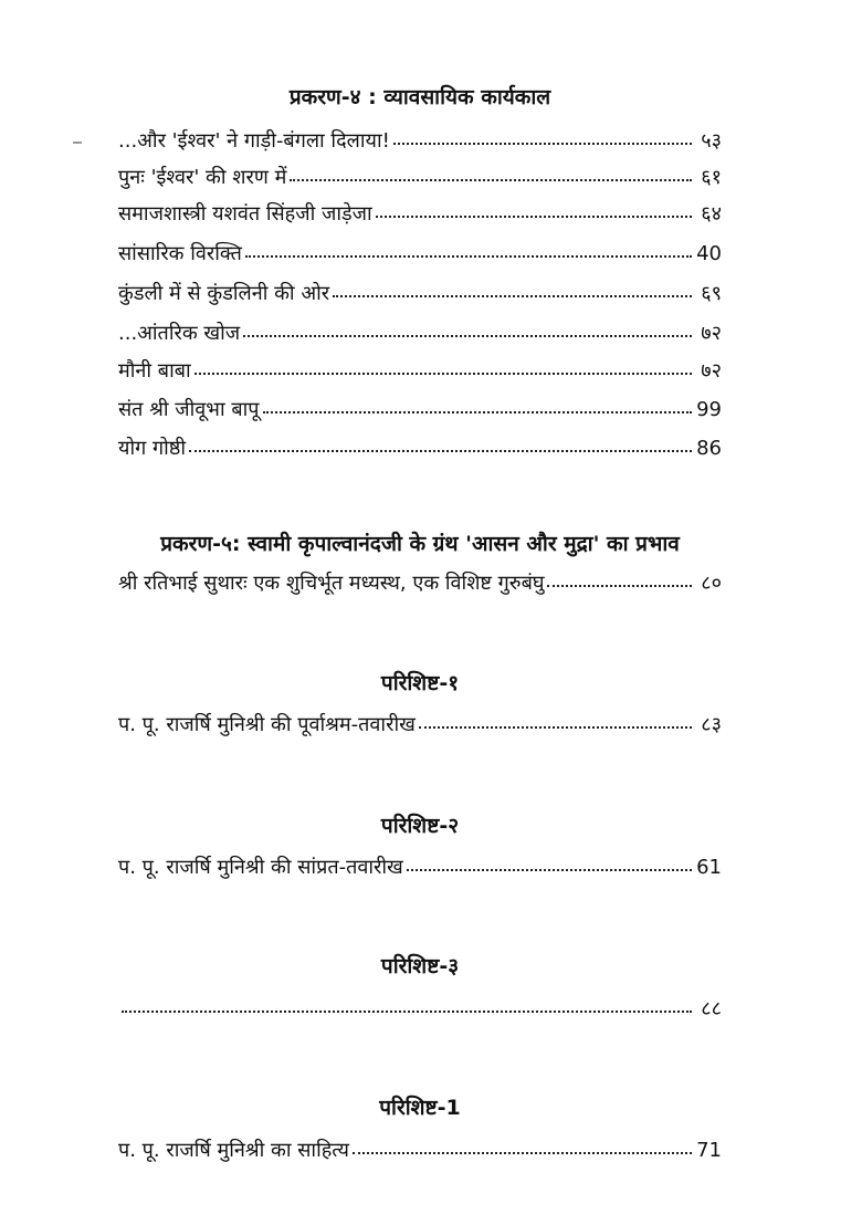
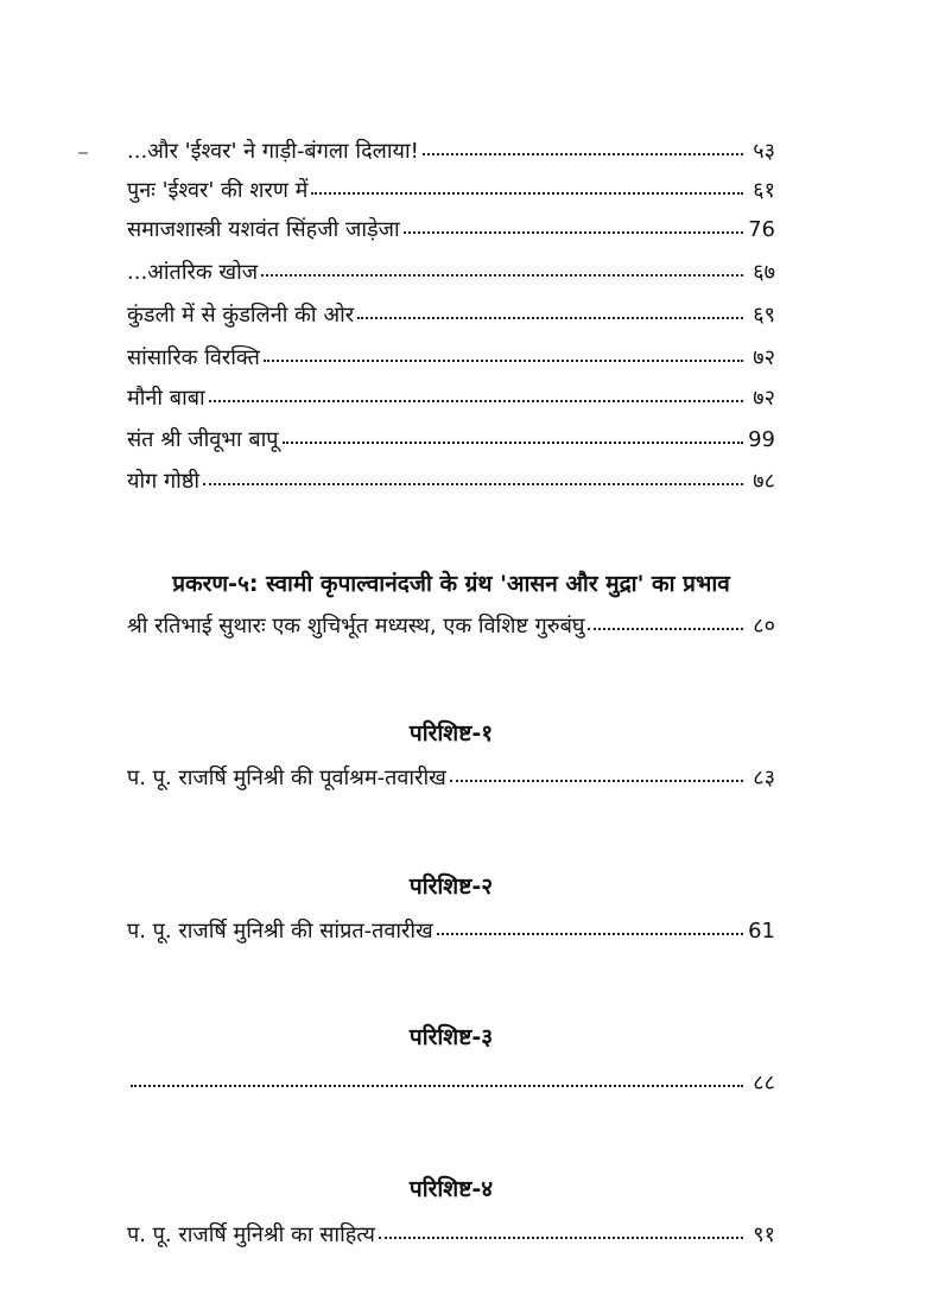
- प्रकरण-४ : व्यावसायिक कार्यकाल
  ...और 'ईश्वर' ने गाड़ी-बंगला दिलाया!
  ५३
  पुनः 'ईश्वर' की शरण में
  ६१
  समाजशास्त्री यशवंत सिंहजी जाड़ेजा
- ६४
+ 76
- सांसारिक विरक्ति
+ ...आंतरिक खोज
- 40
+ ६७
  कुंडली में से कुंडलिनी की ओर
  ६९
- ...आंतरिक खोज
+ सांसारिक विरक्ति
  ७२
  मौनी बाबा
  ७२
  संत श्री जीवूभा बापू
  99
  योग गोष्ठी
- 86
+ ७८
  प्रकरण-५: स्वामी कृपाल्वानंदजी के ग्रंथ 'आसन और मुद्रा' का प्रभाव
  श्री रतिभाई सुथारः एक शुचिर्भूत मध्यस्थ, एक विशिष्ट गुरुबंघु
  ८०
  परिशिष्ट-१
  प. पू. राजर्षि मुनिश्री की पूर्वाश्रम-तवारीख
  ८३
  परिशिष्ट-२
  प. पू. राजर्षि मुनिश्री की सांप्रत-तवारीख
  61
  परिशिष्ट-३
  ८८
- परिशिष्ट-1
+ परिशिष्ट-४
  प. पू. राजर्षि मुनिश्री का साहित्य
- 71
+ ९१
